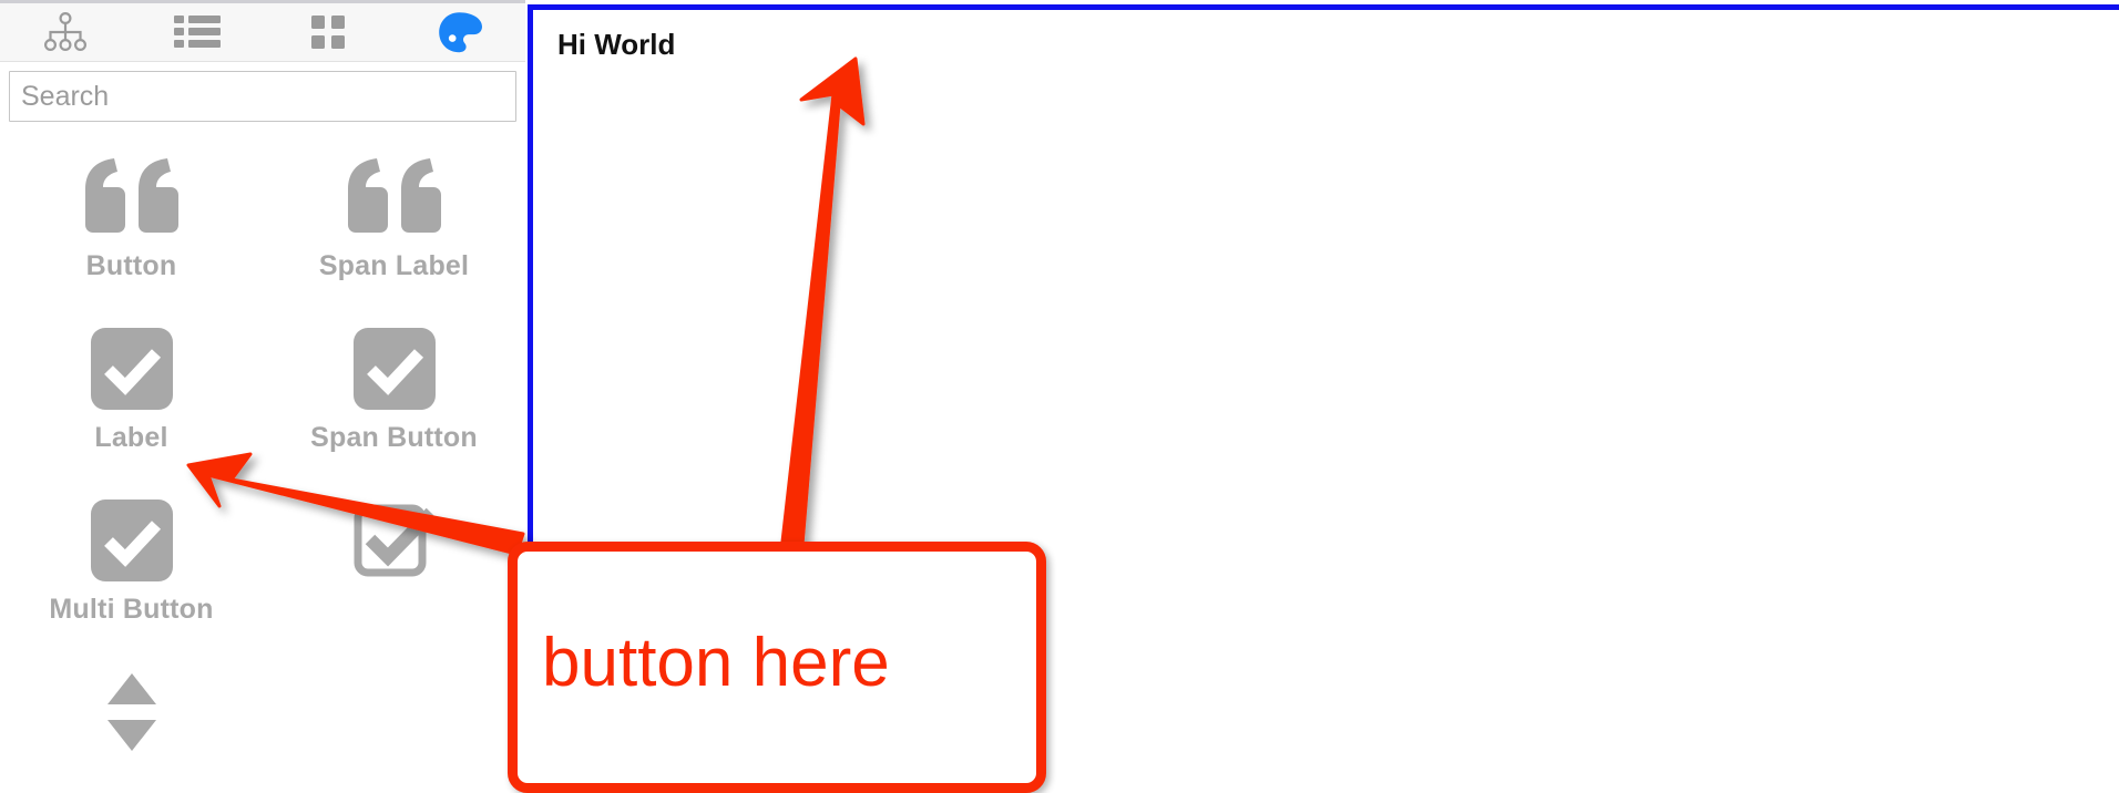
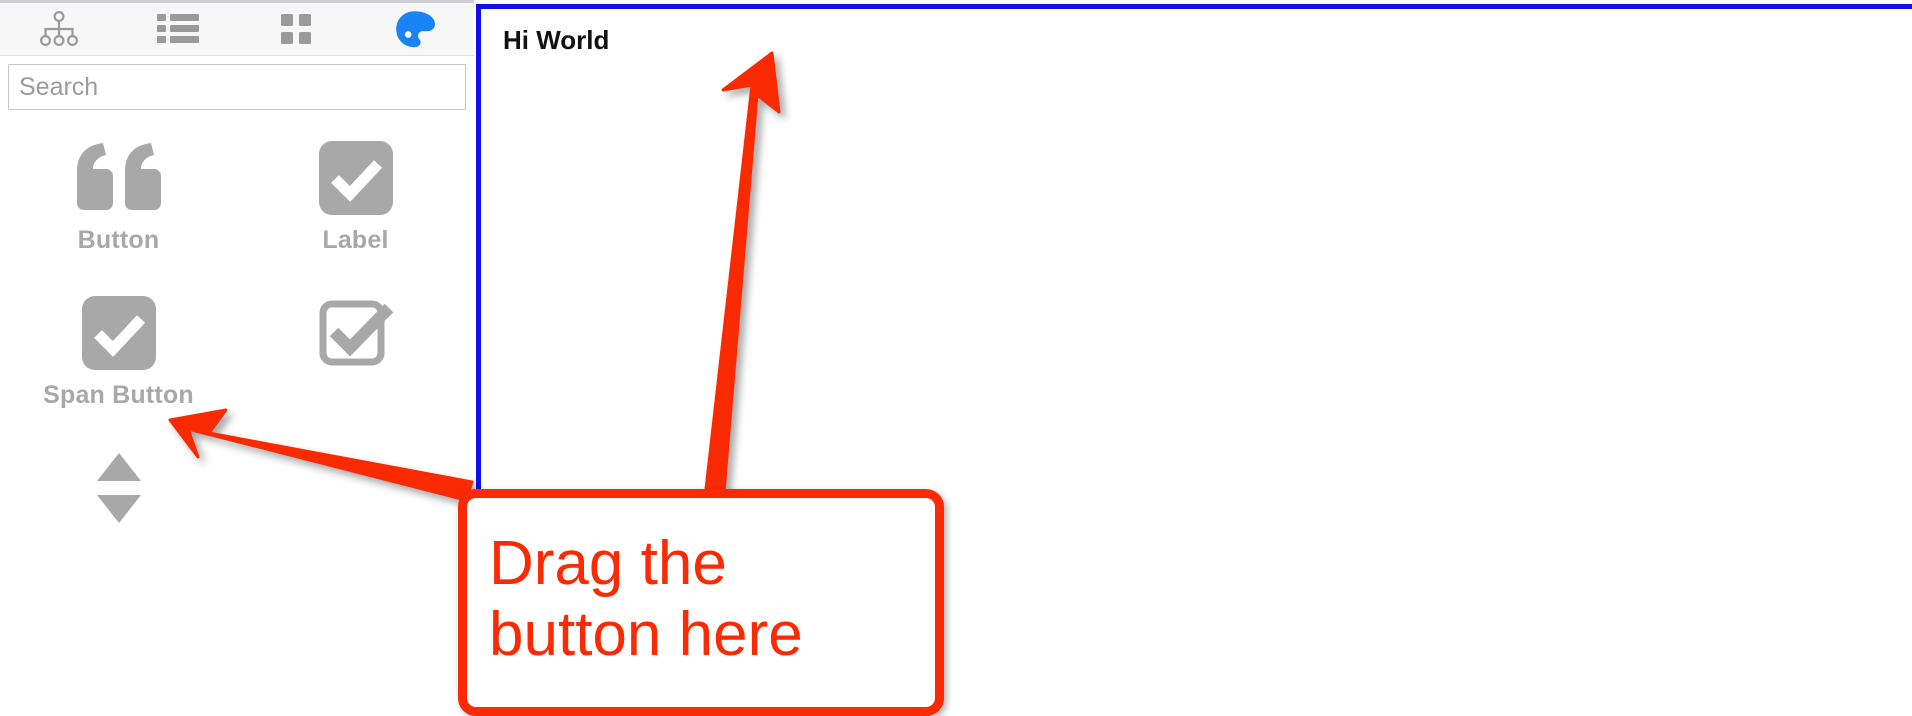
  Search
  Button
- Span Label
  Label
  Span Button
- Multi Button
  Hi World
+ Drag the
  button here
